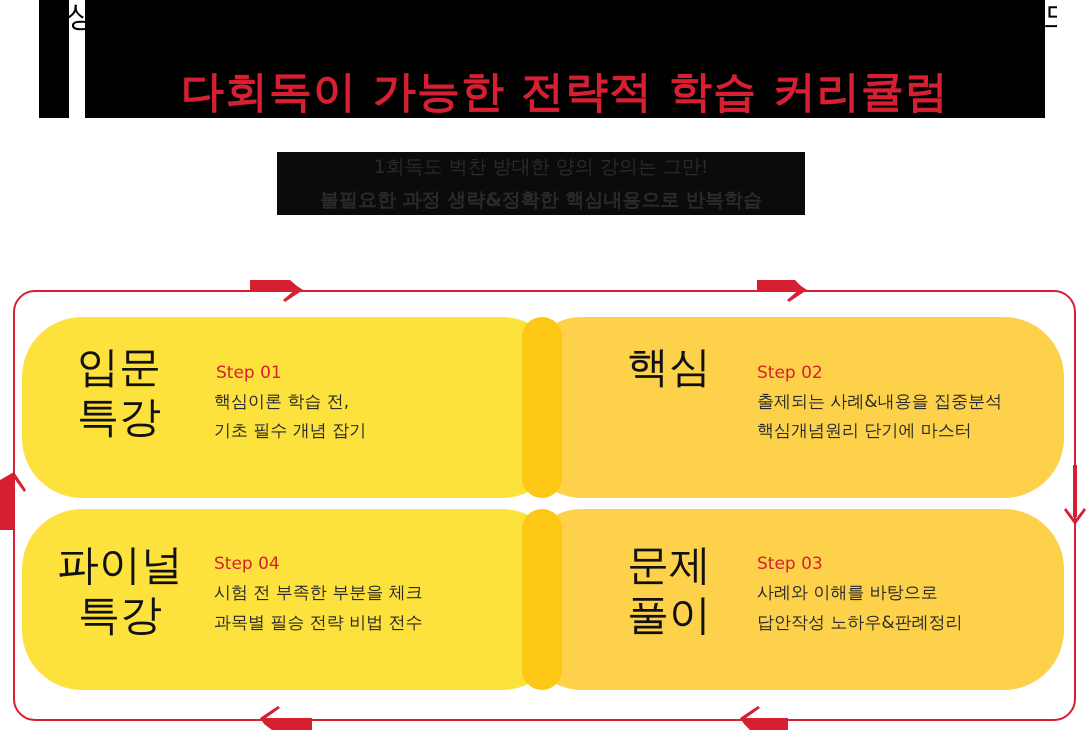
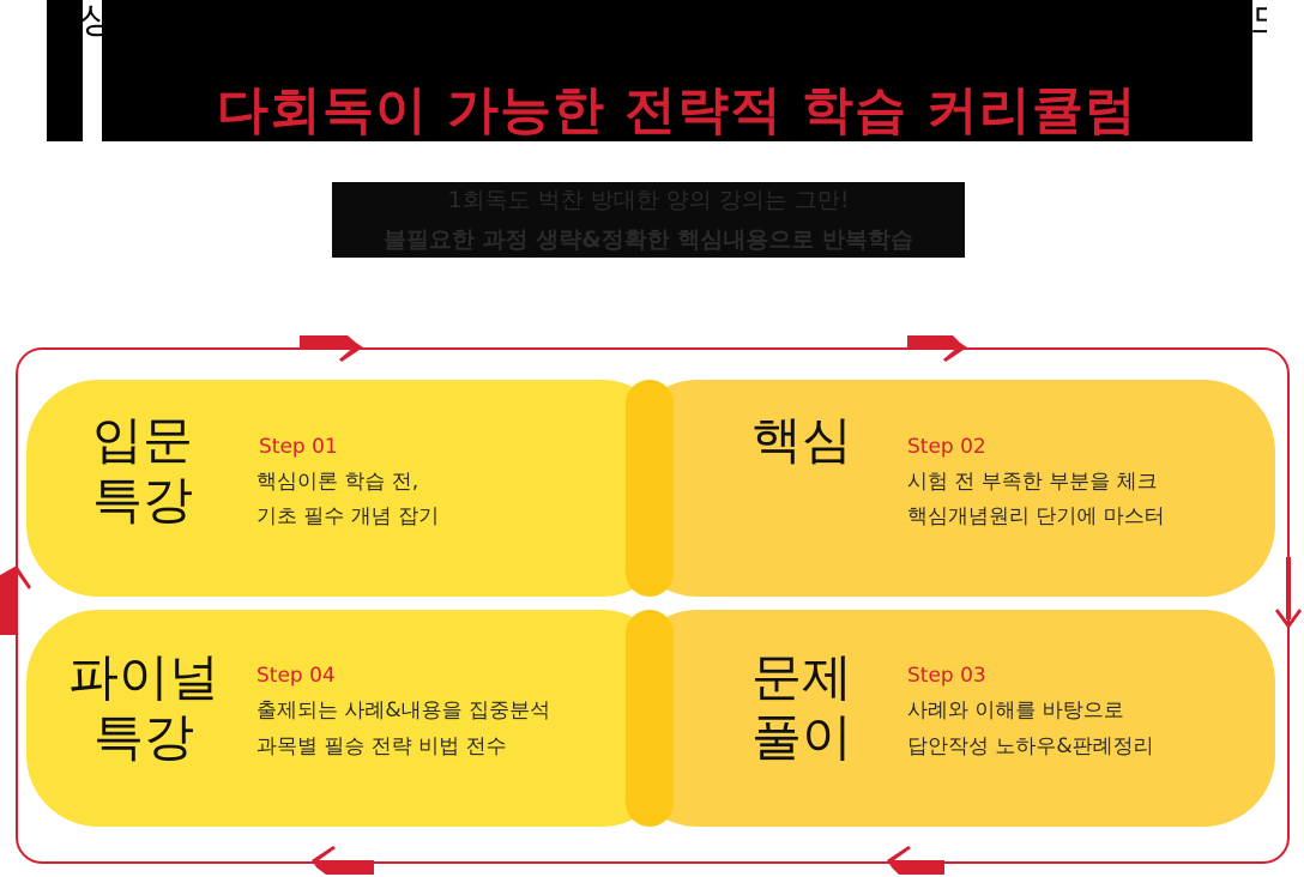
  상
  다회독이 가능한 전략적 학습 커리큘럼
  1회독도 벅찬 방대한 양의 강의는 그만!
  불필요한 과정 생략&정확한 핵심내용으로 반복학습
  입문
  특강
  Step 01
  핵심이론 학습 전,
  기초 필수 개념 잡기
  핵심
  Step 02
- 출제되는 사례&내용을 집중분석
+ 시험 전 부족한 부분을 체크
  핵심개념원리 단기에 마스터
  파이널
  특강
  Step 04
- 시험 전 부족한 부분을 체크
+ 출제되는 사례&내용을 집중분석
  과목별 필승 전략 비법 전수
  문제
  풀이
  Step 03
  사례와 이해를 바탕으로
  답안작성 노하우&판례정리
